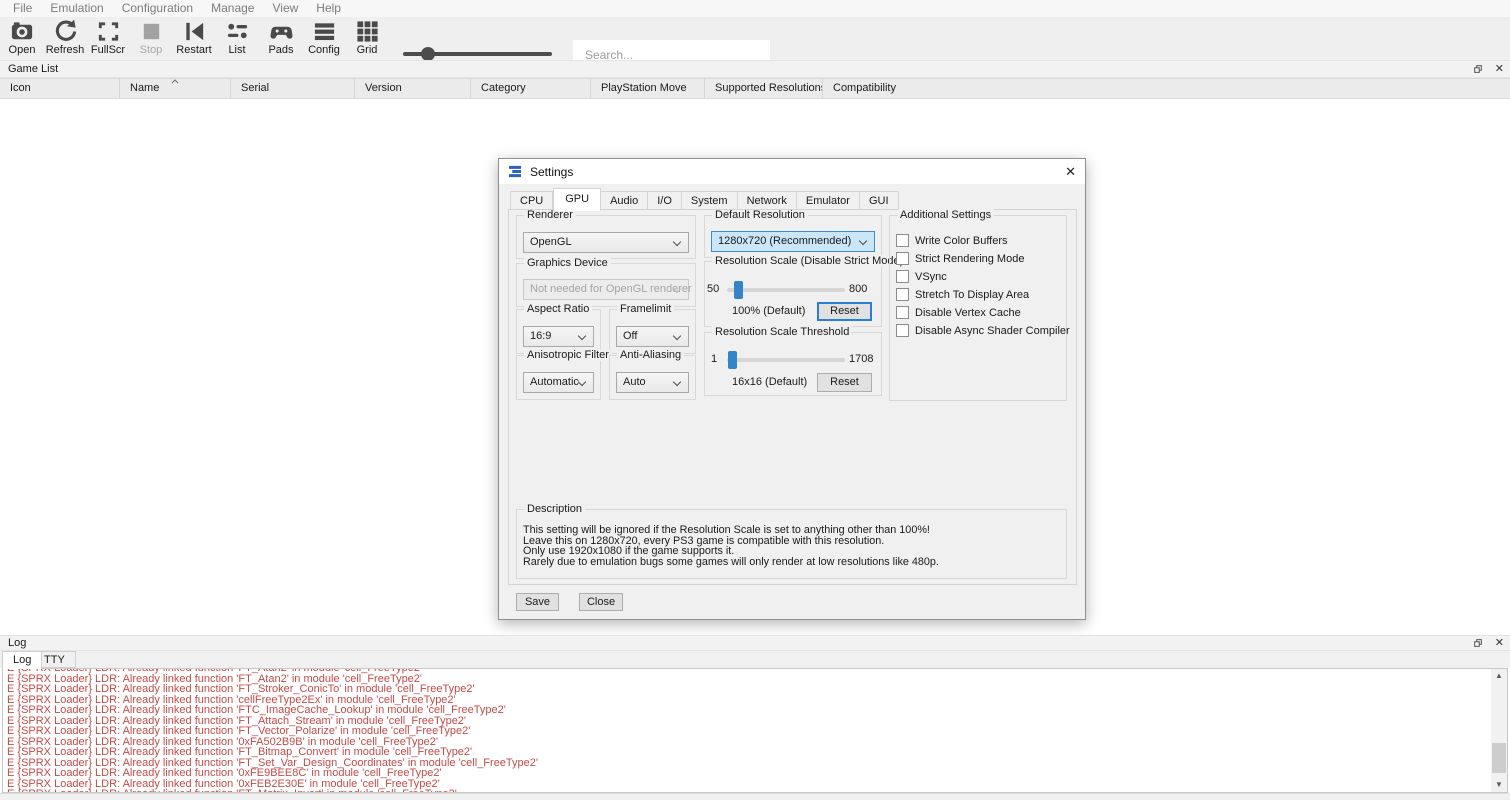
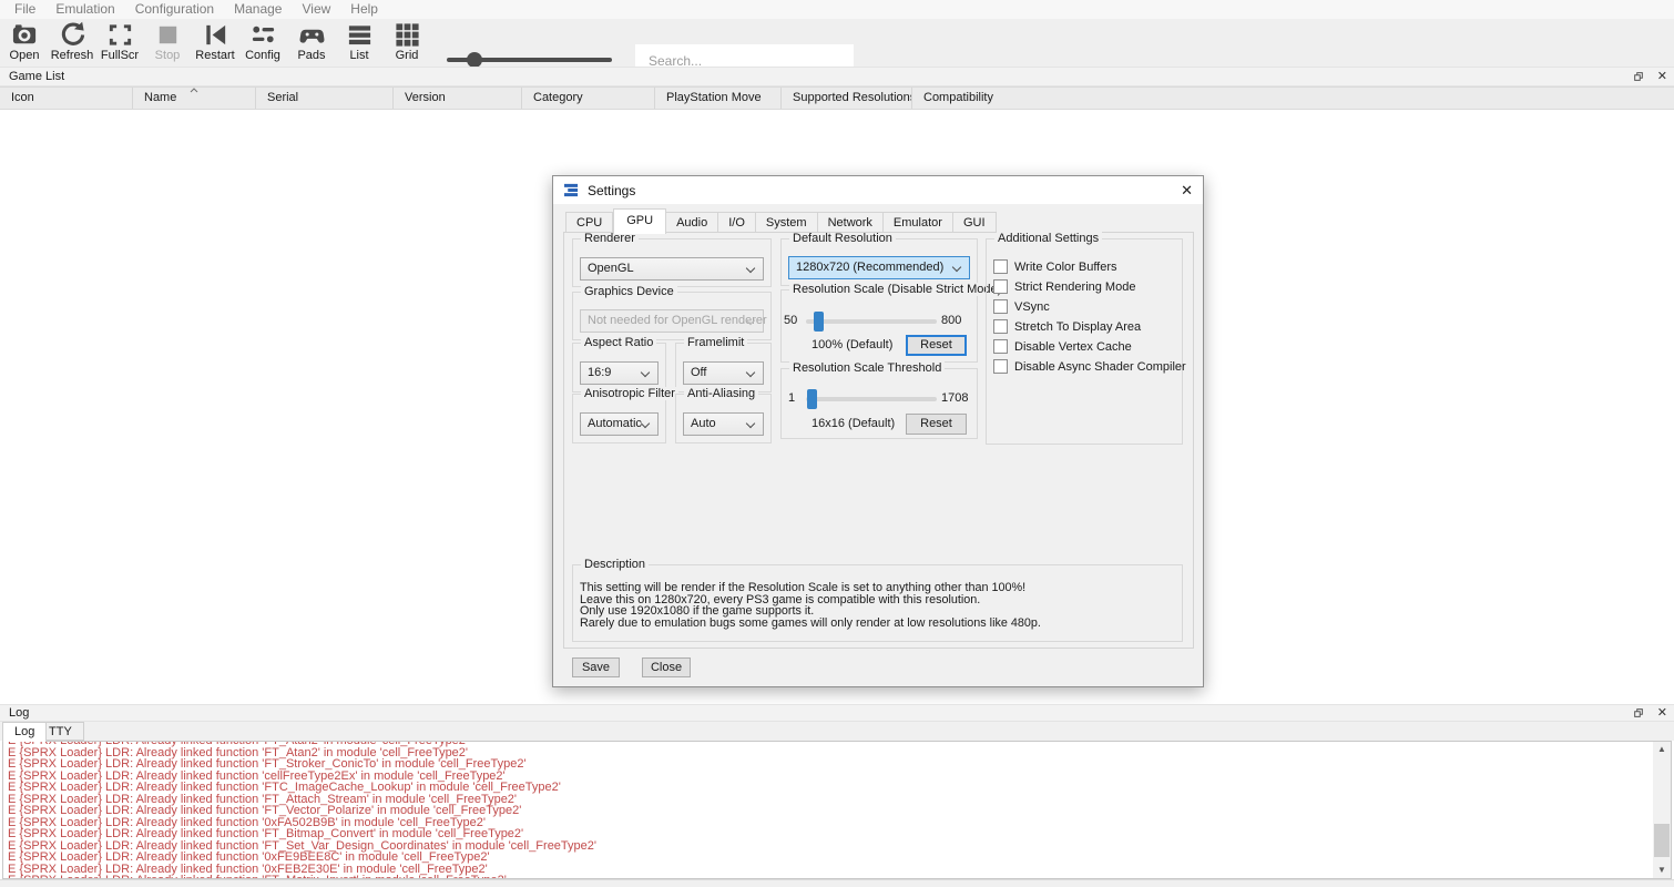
  File
  Emulation
  Configuration
  Manage
  View
  Help
  Open
  Refresh
  FullScr
  Stop
  Restart
- List
+ Config
  Pads
- Config
+ List
  Grid
  Search...
  Game List
  ✕
  Icon
  Name
  Serial
  Version
  Category
  PlayStation Move
  Supported Resolution
  Compatibility
  Settings
  ✕
  CPU
  GPU
  Audio
  I/O
  System
  Network
  Emulator
  GUI
  Renderer
  OpenGL
  Graphics Device
  Not needed for OpenGL renderer
  Aspect Ratio
  16:9
  Framelimit
  Off
  Anisotropic Filter
  Automatic
  Anti-Aliasing
  Auto
  Default Resolution
  1280x720 (Recommended)
  Resolution Scale (Disable Strict Mod
  50
  800
  100% (Default)
  Reset
  Resolution Scale Threshold
  1
  1708
  16x16 (Default)
  Reset
  Additional Settings
  Write Color Buffers
  Strict Rendering Mode
  VSync
  Stretch To Display Area
  Disable Vertex Cache
  Disable Async Shader Compiler
  Description
- This setting will be ignored if the Resolution Scale is set to anything other than 100%!
+ This setting will be render if the Resolution Scale is set to anything other than 100%!
  Leave this on 1280x720, every PS3 game is compatible with this resolution.
  Only use 1920x1080 if the game supports it.
  Rarely due to emulation bugs some games will only render at low resolutions like 480p.
  Save
  Close
  Log
  ✕
  Log
  TTY
  E {SPRX Loader} LDR: Already linked function 'FT_Atan2' in module 'cell_FreeType2'
  E {SPRX Loader} LDR: Already linked function 'FT_Stroker_ConicTo' in module 'cell_FreeType2'
  E {SPRX Loader} LDR: Already linked function 'cellFreeType2Ex' in module 'cell_FreeType2'
  E {SPRX Loader} LDR: Already linked function 'FTC_ImageCache_Lookup' in module 'cell_FreeType2'
  E {SPRX Loader} LDR: Already linked function 'FT_Attach_Stream' in module 'cell_FreeType2'
  E {SPRX Loader} LDR: Already linked function 'FT_Vector_Polarize' in module 'cell_FreeType2'
  E {SPRX Loader} LDR: Already linked function '0xFA502B9B' in module 'cell_FreeType2'
  E {SPRX Loader} LDR: Already linked function 'FT_Bitmap_Convert' in module 'cell_FreeType2'
  E {SPRX Loader} LDR: Already linked function 'FT_Set_Var_Design_Coordinates' in module 'cell_FreeType2'
  E {SPRX Loader} LDR: Already linked function '0xFE9BEE8C' in module 'cell_FreeType2'
  E {SPRX Loader} LDR: Already linked function '0xFEB2E30E' in module 'cell_FreeType2'
  ▲
  ▼
